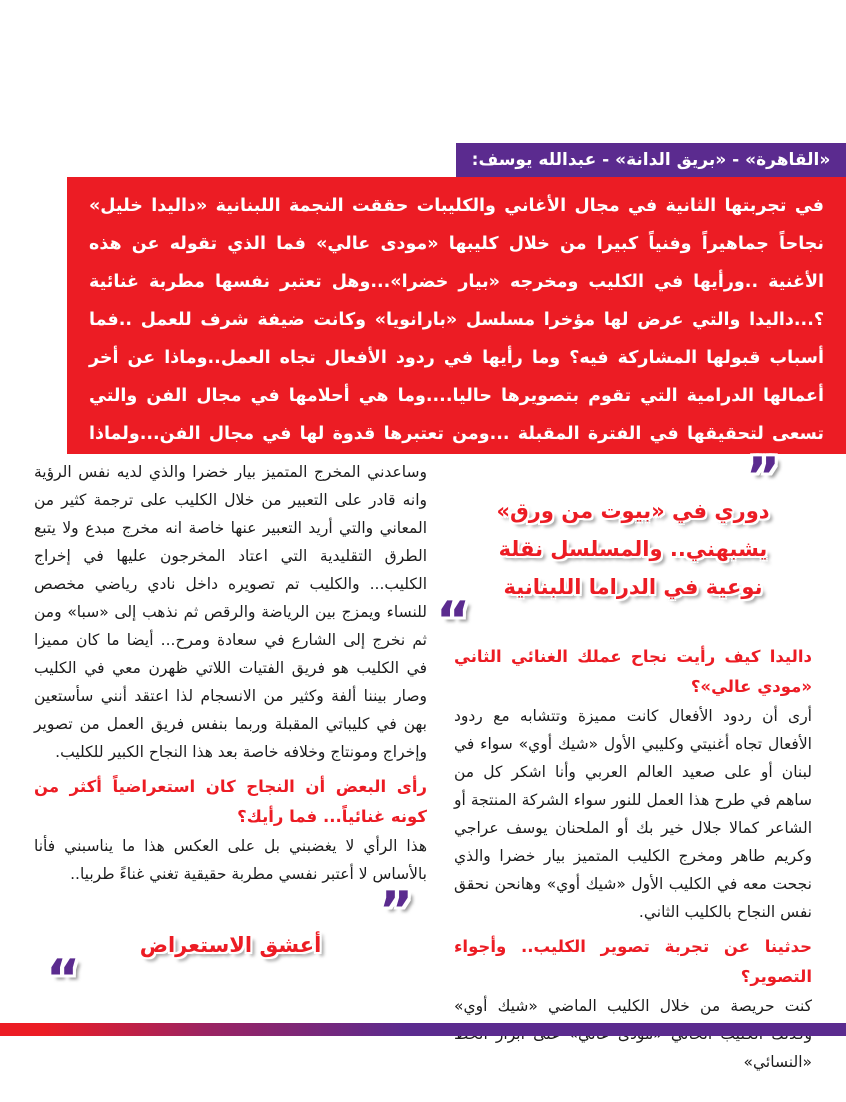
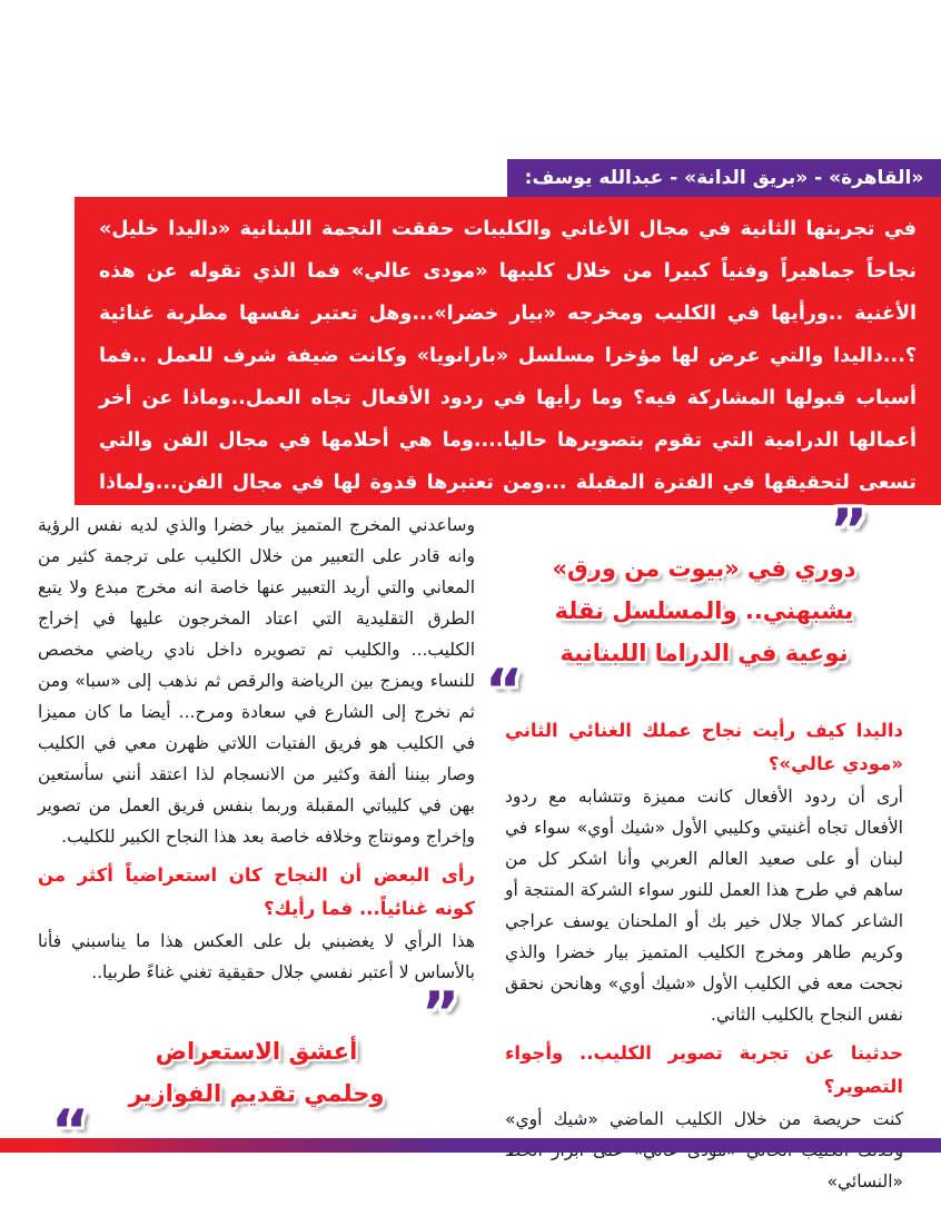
  «القاهرة» - «بريق الدانة» - عبدالله يوسف:
  في تجربتها الثانية في مجال الأغاني والكليبات حققت النجمة اللبنانية «داليدا خليل» نجاحاً جماهيراً وفنياً كبيرا من خلال كليبها «مودى عالي» فما الذي تقوله عن هذه الأغنية ..ورأيها في الكليب ومخرجه «بيار خضرا»...وهل تعتبر نفسها مطربة غنائية ؟...داليدا والتي عرض لها مؤخرا مسلسل «بارانويا» وكانت ضيفة شرف للعمل ..فما أسباب قبولها المشاركة فيه؟ وما رأيها في ردود الأفعال تجاه العمل..وماذا عن أخر أعمالها الدرامية التي تقوم بتصويرها حاليا....وما هي أحلامها في مجال الفن والتي تسعى لتحقيقها في الفترة المقبلة ...ومن تعتبرها قدوة لها في مجال الفن...ولماذا
  ”
  دوري في «بيوت من ورق»
  يشبهني.. والمسلسل نقلة
  نوعية في الدراما اللبنانية
  “
  داليدا كيف رأيت نجاح عملك الغنائي الثاني «مودي عالي»؟
  أرى أن ردود الأفعال كانت مميزة وتتشابه مع ردود الأفعال تجاه أغنيتي وكليبي الأول «شيك أوي» سواء في لبنان أو على صعيد العالم العربي وأنا اشكر كل من ساهم في طرح هذا العمل للنور سواء الشركة المنتجة أو الشاعر كمالا جلال خير بك أو الملحنان يوسف عراجي وكريم طاهر ومخرج الكليب المتميز بيار خضرا والذي نجحت معه في الكليب الأول «شيك أوي» وهانحن نحقق نفس النجاح بالكليب الثاني.
  حدثينا عن تجربة تصوير الكليب.. وأجواء التصوير؟
  وساعدني المخرج المتميز بيار خضرا والذي لديه نفس الرؤية وانه قادر على التعبير من خلال الكليب على ترجمة كثير من المعاني والتي أريد التعبير عنها خاصة انه مخرج مبدع ولا يتبع الطرق التقليدية التي اعتاد المخرجون عليها في إخراج الكليب... والكليب تم تصويره داخل نادي رياضي مخصص للنساء ويمزج بين الرياضة والرقص ثم نذهب إلى «سبا» ومن ثم نخرج إلى الشارع في سعادة ومرح... أيضا ما كان مميزا في الكليب هو فريق الفتيات اللاتي ظهرن معي في الكليب وصار بيننا ألفة وكثير من الانسجام لذا اعتقد أنني سأستعين بهن في كليباتي المقبلة وربما بنفس فريق العمل من تصوير وإخراج ومونتاج وخلافه خاصة بعد هذا النجاح الكبير للكليب.
  رأى البعض أن النجاح كان استعراضياً أكثر من كونه غنائياً... فما رأيك؟
- هذا الرأي لا يغضبني بل على العكس هذا ما يناسبني فأنا بالأساس لا أعتبر نفسي مطربة حقيقية تغني غناءً طربيا..
+ هذا الرأي لا يغضبني بل على العكس هذا ما يناسبني فأنا بالأساس لا أعتبر نفسي جلال حقيقية تغني غناءً طربيا..
  ”
  أعشق الاستعراض
+ وحلمي تقديم الفوازير
  “
